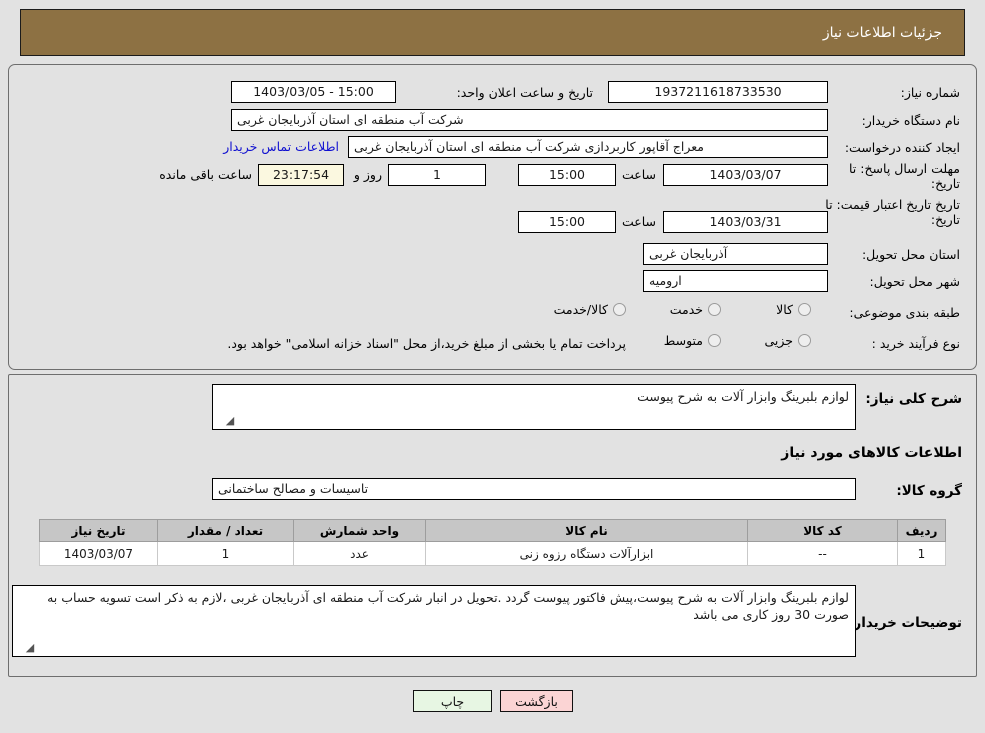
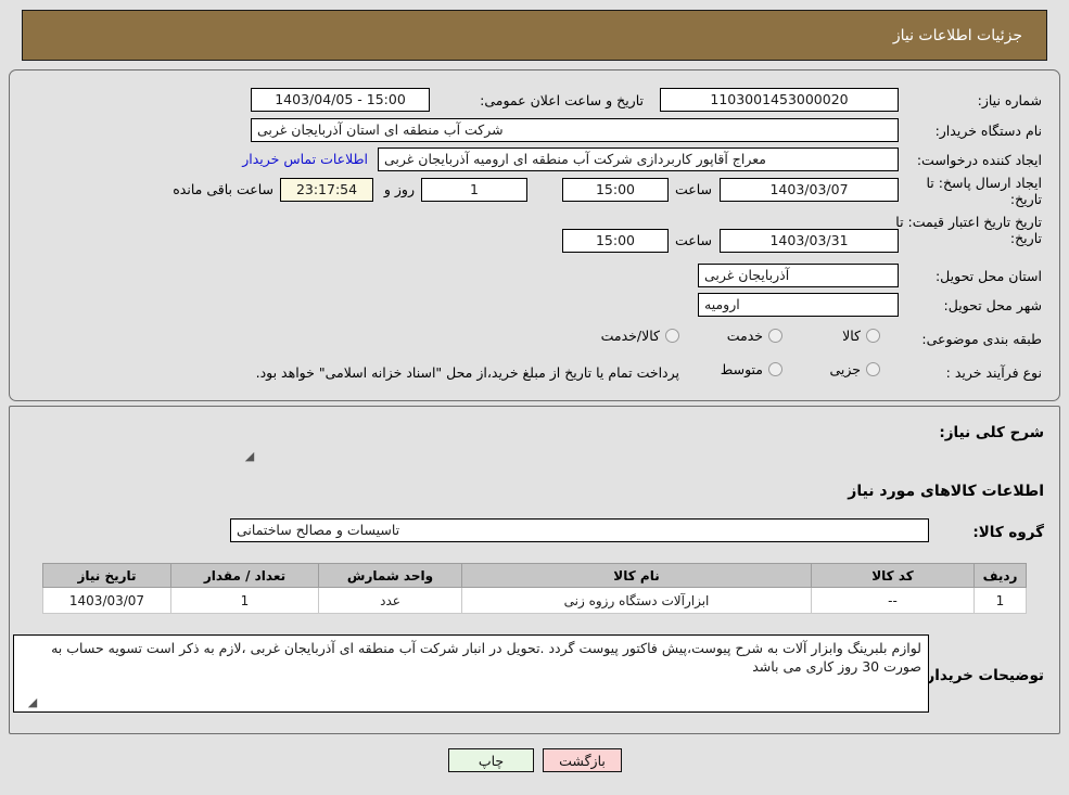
  جزئیات اطلاعات نیاز
  شماره نیاز:
- 1937211618733530
+ 1103001453000020
- تاریخ و ساعت اعلان واحد:
+ تاریخ و ساعت اعلان عمومی:
- 15:00 - 1403/03/05
+ 15:00 - 1403/04/05
  نام دستگاه خریدار:
  شرکت آب منطقه ای استان آذربایجان غربی
  ایجاد کننده درخواست:
- معراج آقاپور کاربردازی شرکت آب منطقه ای استان آذربایجان غربی
+ معراج آقاپور کاربردازی شرکت آب منطقه ای ارومیه آذربایجان غربی
  اطلاعات تماس خریدار
- مهلت ارسال پاسخ: تا تاریخ:
+ ایجاد ارسال پاسخ: تا تاریخ:
  1403/03/07
  ساعت
  15:00
  1
  روز و
  23:17:54
  ساعت باقی مانده
  تاریخ تاریخ اعتبار قیمت: تا تاریخ:
  1403/03/31
  ساعت
  15:00
  استان محل تحویل:
  آذربایجان غربی
  شهر محل تحویل:
  ارومیه
  طبقه بندی موضوعی:
  کالا
  خدمت
  کالا/خدمت
  نوع فرآیند خرید :
  جزیی
  متوسط
- پرداخت تمام یا بخشی از مبلغ خرید،از محل "اسناد خزانه اسلامی" خواهد بود.
+ پرداخت تمام یا تاریخ از مبلغ خرید،از محل "اسناد خزانه اسلامی" خواهد بود.
  شرح کلی نیاز:
- لوازم بلبرینگ وابزار آلات به شرح پیوست
  ◢
  اطلاعات کالاهای مورد نیاز
  گروه کالا:
  تاسیسات و مصالح ساختمانی
  ردیف	کد کالا	نام کالا	واحد شمارش	تعداد / مقدار	تاریخ نیاز
  1	--	ابزارآلات دستگاه رزوه زنی	عدد	1	1403/03/07
  توضیحات خریدار
  لوازم بلبرینگ وابزار آلات به شرح پیوست،پیش فاکتور پیوست گردد .تحویل در انبار شرکت آب منطقه ای آذربایجان غربی ،لازم به ذکر است تسویه حساب به صورت 30 روز کاری می باشد
  ◢
  چاپ
  بازگشت
